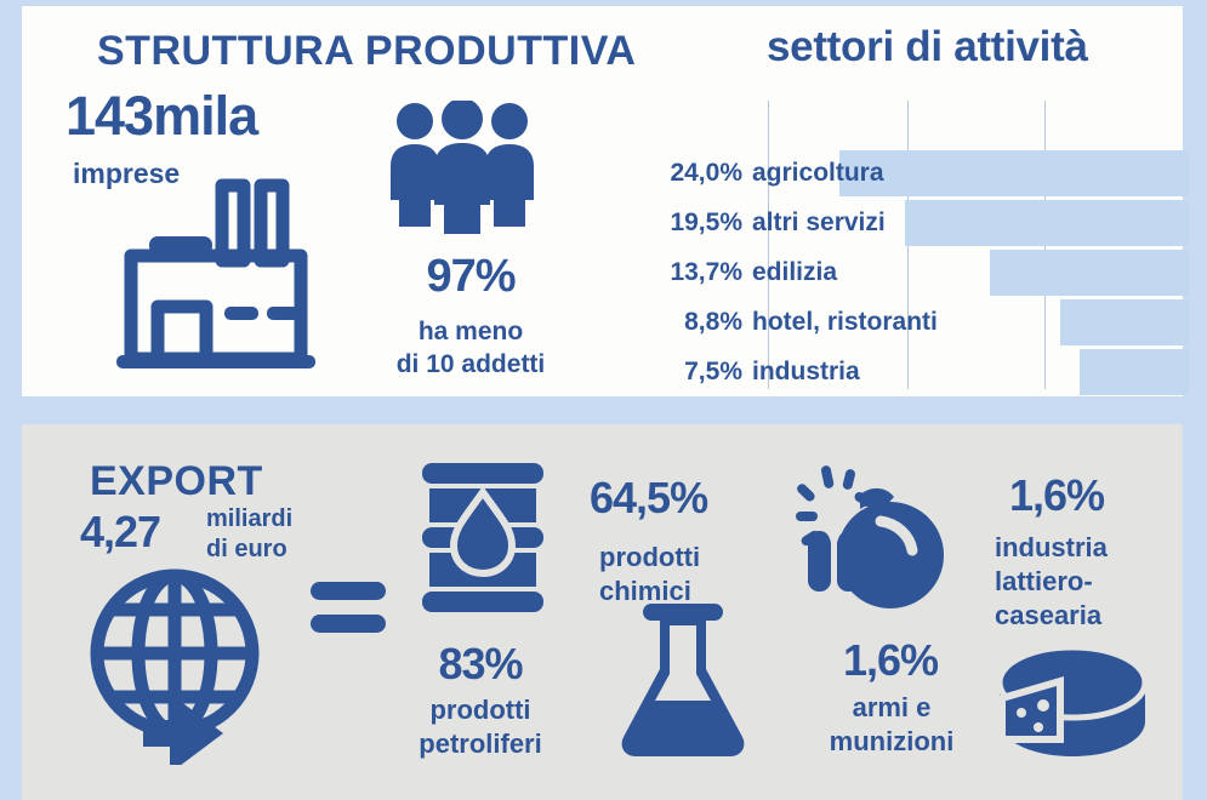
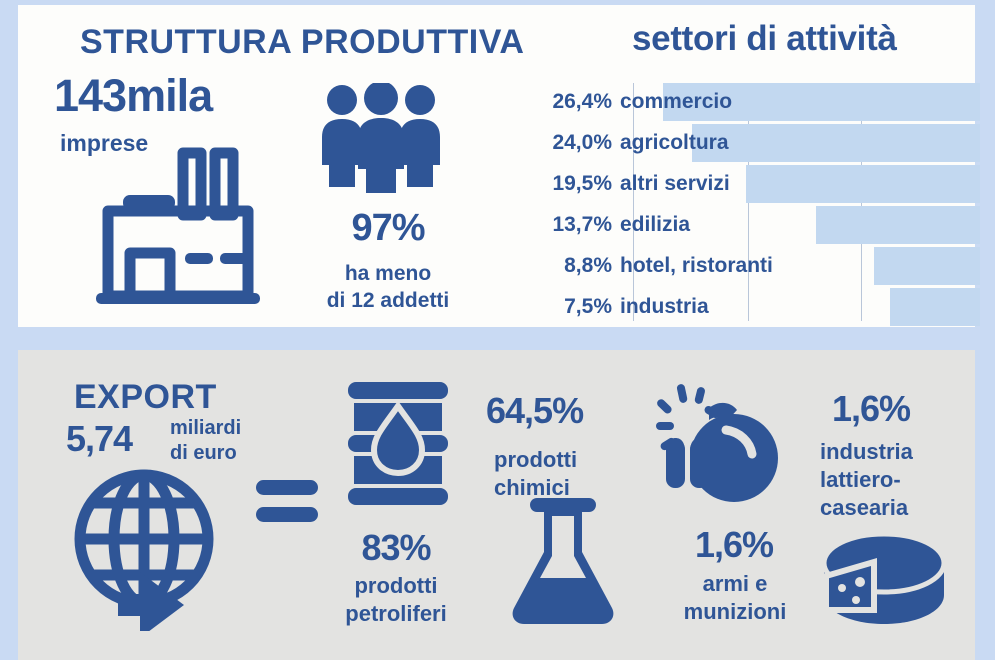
  STRUTTURA PRODUTTIVA
  settori di attività
  143mila
  imprese
  97%
  ha meno
- di 10 addetti
+ di 12 addetti
+ 26,4%
+ commercio
  24,0%
  agricoltura
  19,5%
  altri servizi
  13,7%
  edilizia
  8,8%
  hotel, ristoranti
  7,5%
  industria
  EXPORT
- 4,27
+ 5,74
  miliardi
  di euro
  83%
  prodotti
  petroliferi
  64,5%
  prodotti
  chimici
  1,6%
  armi e
  munizioni
  1,6%
  industria
  lattiero-
  casearia
